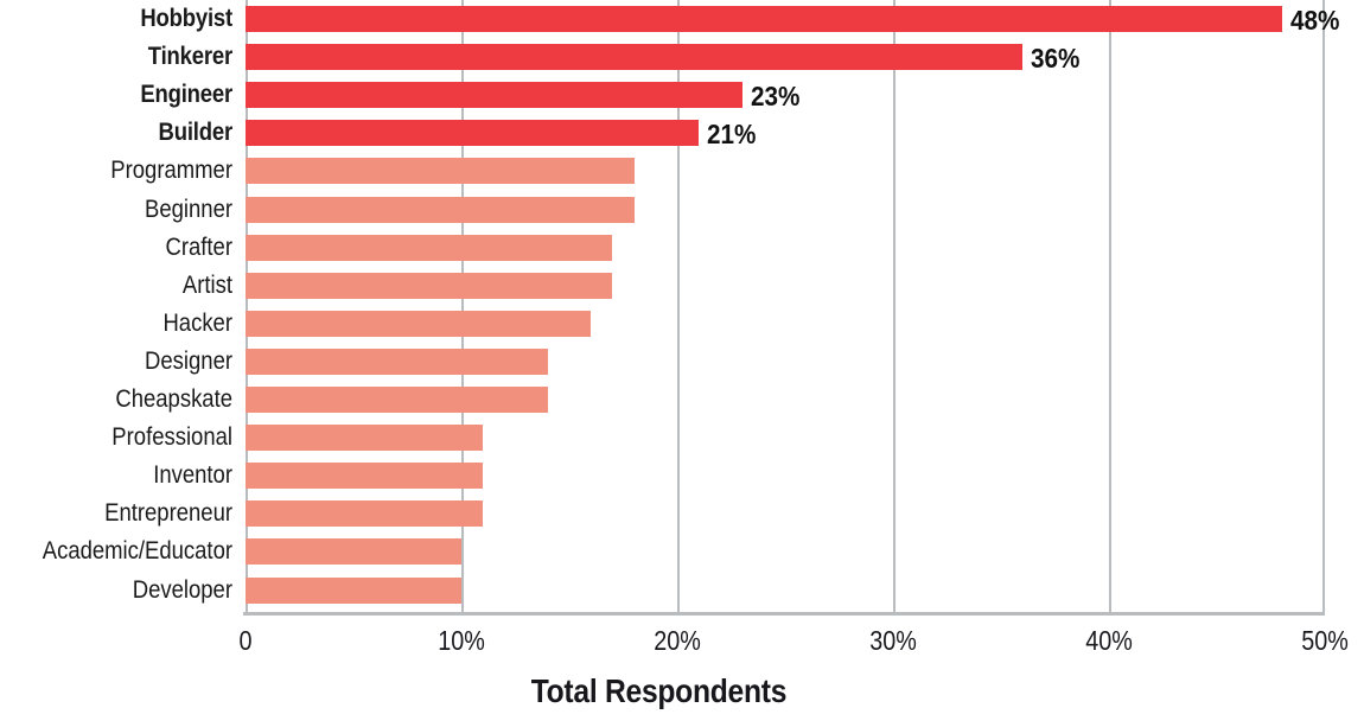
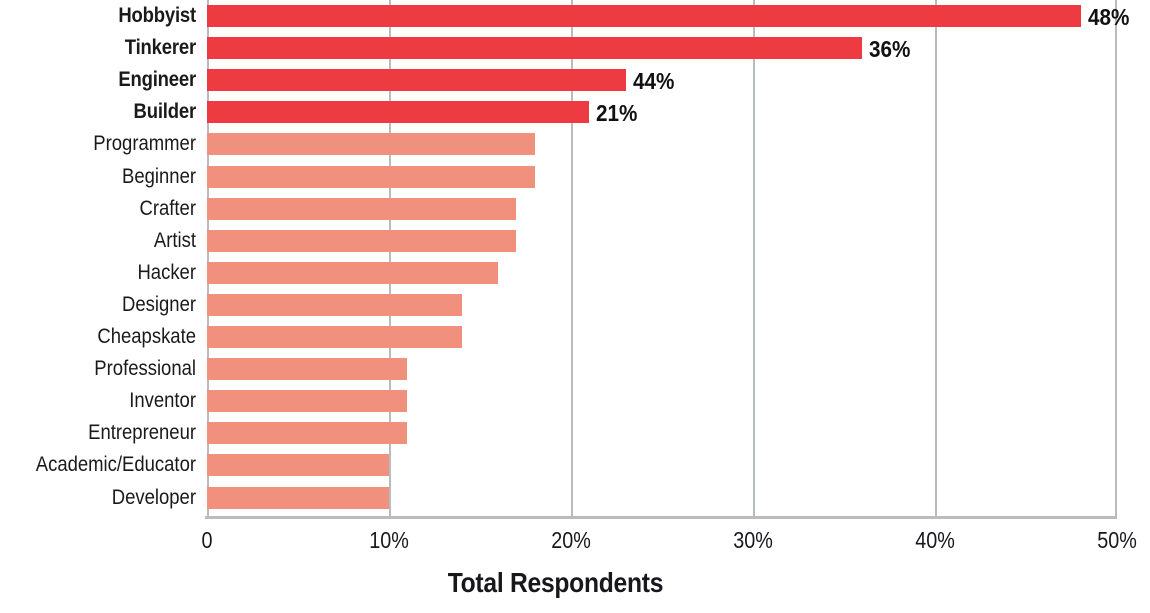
  48%
  36%
- 23%
+ 44%
  21%
  Hobbyist
  Tinkerer
  Engineer
  Builder
  Programmer
  Beginner
  Crafter
  Artist
  Hacker
  Designer
  Cheapskate
  Professional
  Inventor
  Entrepreneur
  Academic/Educator
  Developer
  0
  10%
  20%
  30%
  40%
  50%
  Total Respondents
